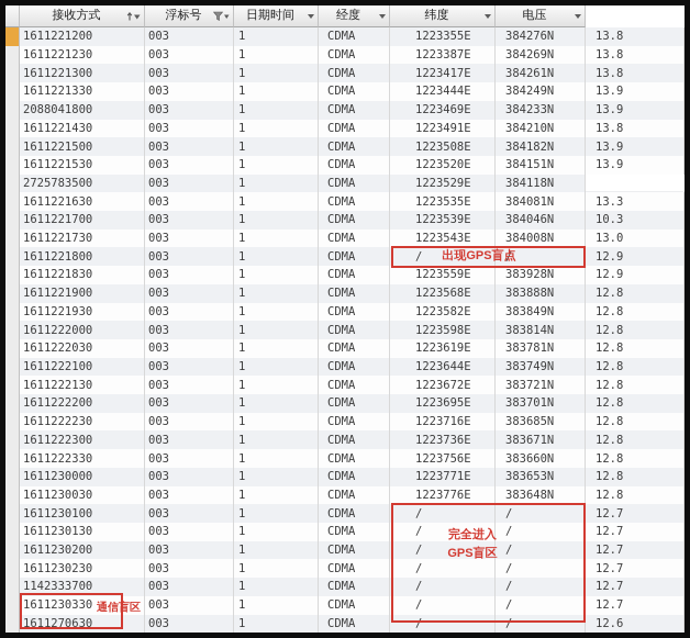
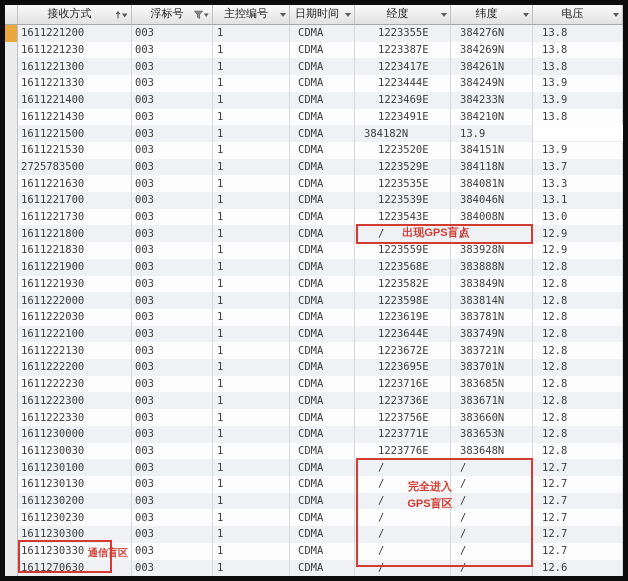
  接收方式
  浮标号
+ 主控编号
  日期时间
  经度
  纬度
  电压
  1611221200
  003
  1
  CDMA
  1223355E
  384276N
  13.8
  1611221230
  003
  1
  CDMA
  1223387E
  384269N
  13.8
  1611221300
  003
  1
  CDMA
  1223417E
  384261N
  13.8
  1611221330
  003
  1
  CDMA
  1223444E
  384249N
  13.9
- 2088041800
+ 1611221400
  003
  1
  CDMA
  1223469E
  384233N
  13.9
  1611221430
  003
  1
  CDMA
  1223491E
  384210N
  13.8
  1611221500
  003
  1
  CDMA
- 1223508E
  384182N
  13.9
  1611221530
  003
  1
  CDMA
  1223520E
  384151N
  13.9
  2725783500
  003
  1
  CDMA
  1223529E
  384118N
+ 13.7
  1611221630
  003
  1
  CDMA
  1223535E
  384081N
  13.3
  1611221700
  003
  1
  CDMA
  1223539E
  384046N
- 10.3
+ 13.1
  1611221730
  003
  1
  CDMA
  1223543E
  384008N
  13.0
  1611221800
  003
  1
  CDMA
  /
  /
  12.9
  1611221830
  003
  1
  CDMA
  1223559E
  383928N
  12.9
  1611221900
  003
  1
  CDMA
  1223568E
  383888N
  12.8
  1611221930
  003
  1
  CDMA
  1223582E
  383849N
  12.8
  1611222000
  003
  1
  CDMA
  1223598E
  383814N
  12.8
  1611222030
  003
  1
  CDMA
  1223619E
  383781N
  12.8
  1611222100
  003
  1
  CDMA
  1223644E
  383749N
  12.8
  1611222130
  003
  1
  CDMA
  1223672E
  383721N
  12.8
  1611222200
  003
  1
  CDMA
  1223695E
  383701N
  12.8
  1611222230
  003
  1
  CDMA
  1223716E
  383685N
  12.8
  1611222300
  003
  1
  CDMA
  1223736E
  383671N
  12.8
  1611222330
  003
  1
  CDMA
  1223756E
  383660N
  12.8
  1611230000
  003
  1
  CDMA
  1223771E
  383653N
  12.8
  1611230030
  003
  1
  CDMA
  1223776E
  383648N
  12.8
  1611230100
  003
  1
  CDMA
  /
  /
  12.7
  1611230130
  003
  1
  CDMA
  /
  /
  12.7
  1611230200
  003
  1
  CDMA
  /
  /
  12.7
  1611230230
  003
  1
  CDMA
  /
  /
  12.7
- 1142333700
+ 1611230300
  003
  1
  CDMA
  /
  /
  12.7
  1611230330
  003
  1
  CDMA
  /
  /
  12.7
  1611270630
  003
  1
  CDMA
  /
  /
  12.6
  出现GPS盲点
  完全进入
  GPS盲区
  通信盲区
